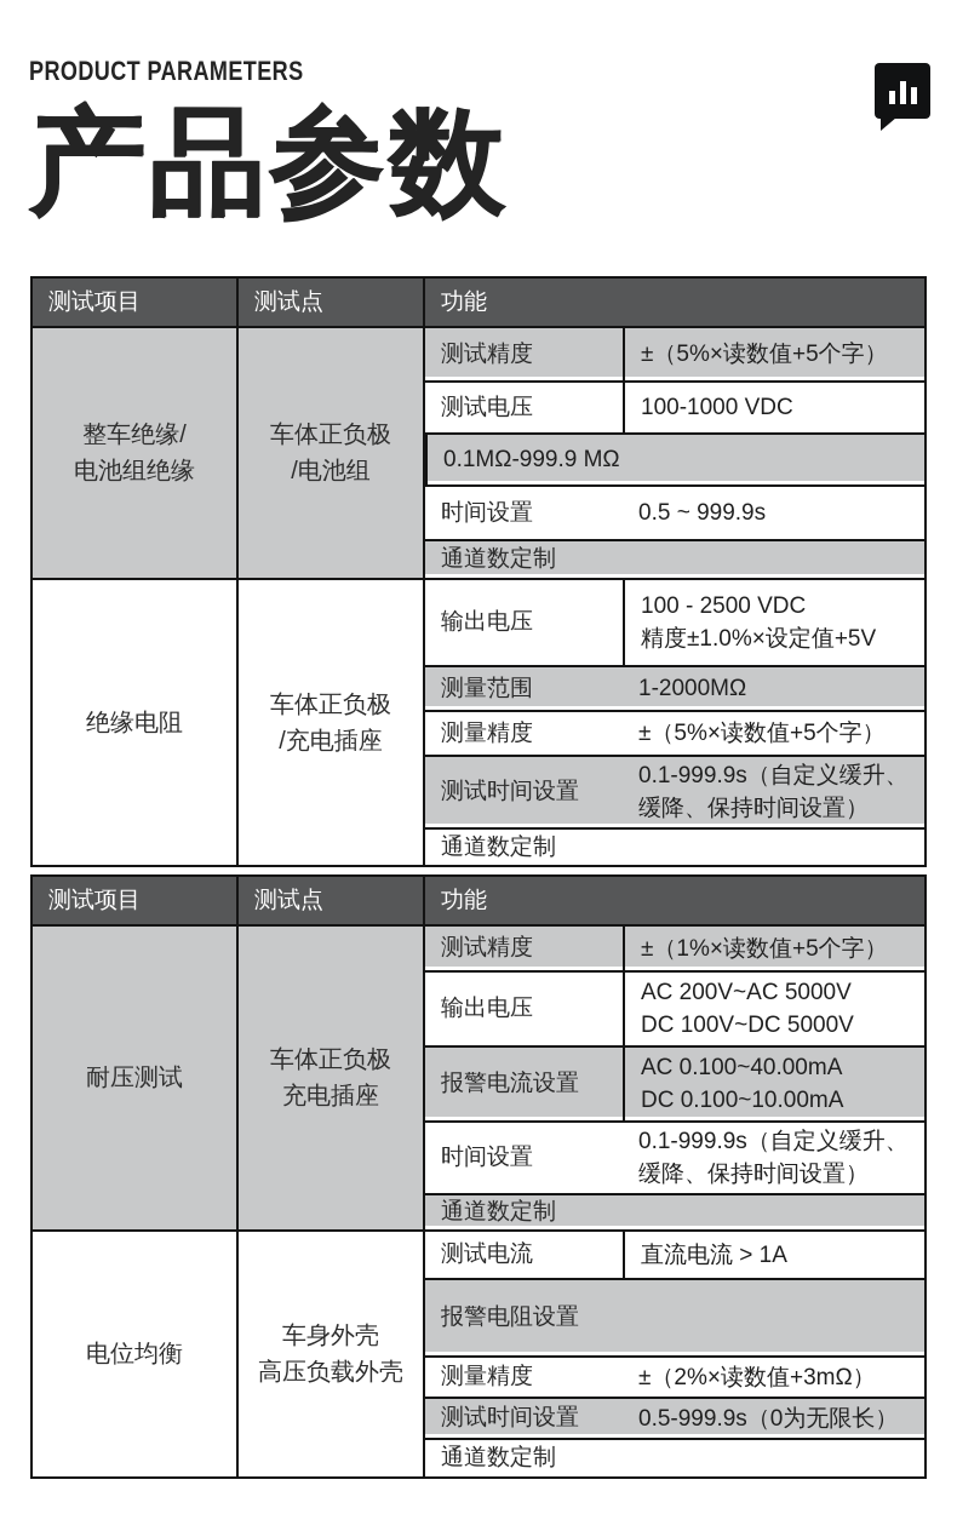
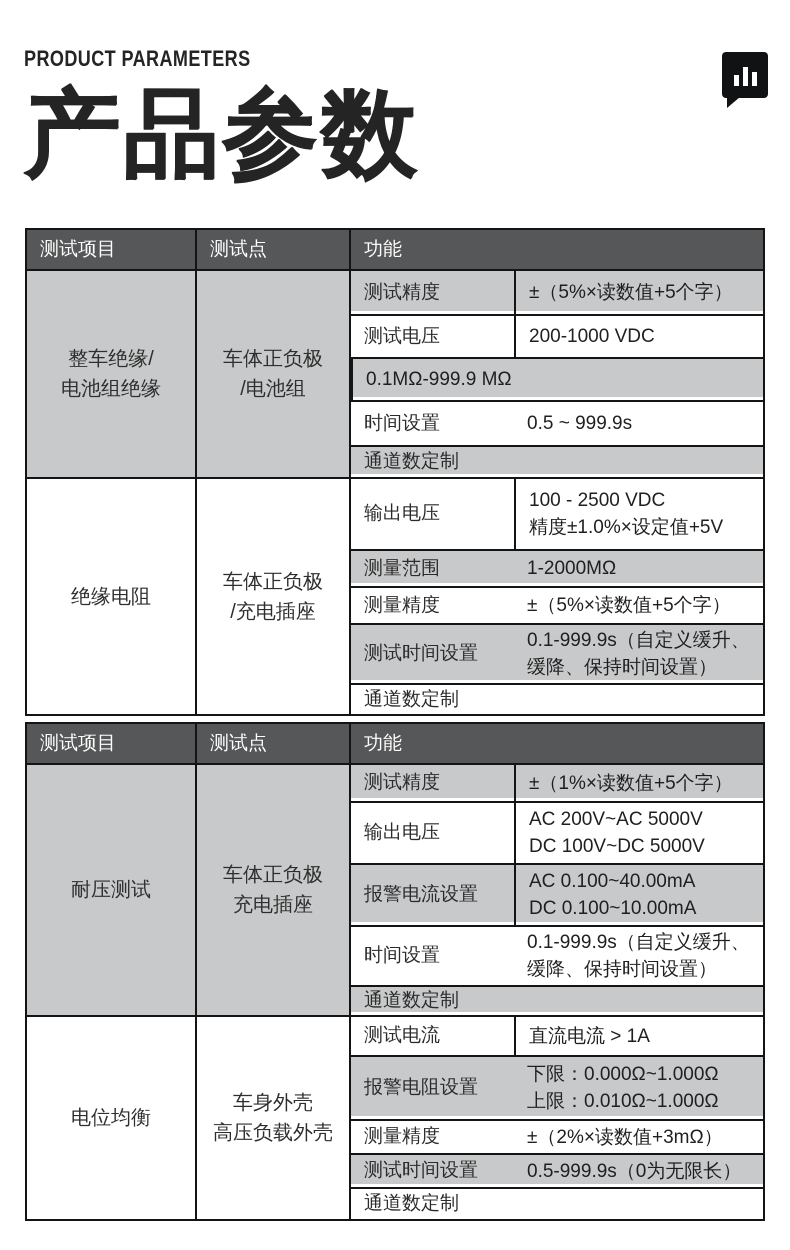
  PRODUCT PARAMETERS
  产品参数
  测试项目
  测试点
  功能
  整车绝缘/
  电池组绝缘
  车体正负极
  /电池组
  测试精度
  ±（5%×读数值+5个字）
  测试电压
- 100-1000 VDC
+ 200-1000 VDC
  0.1MΩ-999.9 MΩ
  时间设置
  0.5 ~ 999.9s
  通道数定制
  绝缘电阻
  车体正负极
  /充电插座
  输出电压
  100 - 2500 VDC
  精度±1.0%×设定值+5V
  测量范围
  1-2000MΩ
  测量精度
  ±（5%×读数值+5个字）
  测试时间设置
  0.1-999.9s（自定义缓升、
  缓降、保持时间设置）
  通道数定制
  测试项目
  测试点
  功能
  耐压测试
  车体正负极
  充电插座
  测试精度
  ±（1%×读数值+5个字）
  输出电压
  AC 200V~AC 5000V
  DC 100V~DC 5000V
  报警电流设置
  AC 0.100~40.00mA
  DC 0.100~10.00mA
  时间设置
  0.1-999.9s（自定义缓升、
  缓降、保持时间设置）
  通道数定制
  电位均衡
  车身外壳
  高压负载外壳
  测试电流
  直流电流 > 1A
  报警电阻设置
+ 下限：0.000Ω~1.000Ω
+ 上限：0.010Ω~1.000Ω
  测量精度
  ±（2%×读数值+3mΩ）
  测试时间设置
  0.5-999.9s（0为无限长）
  通道数定制
